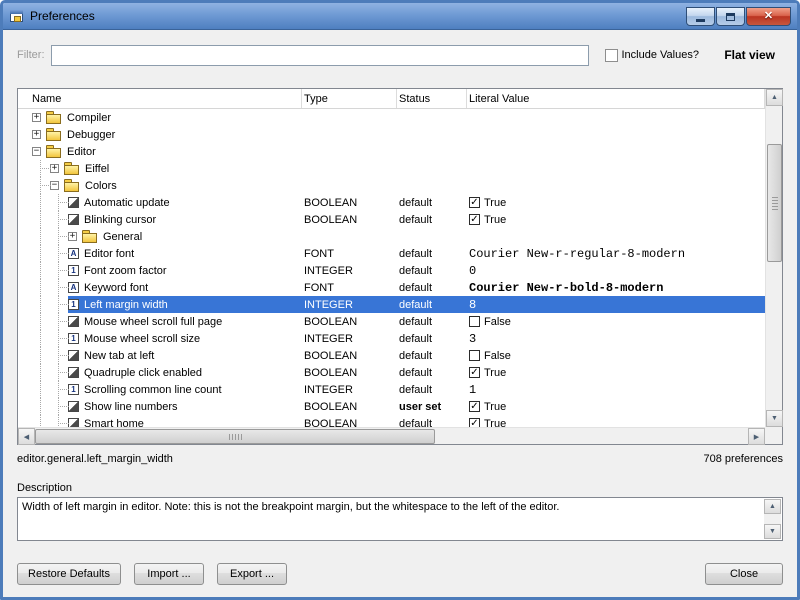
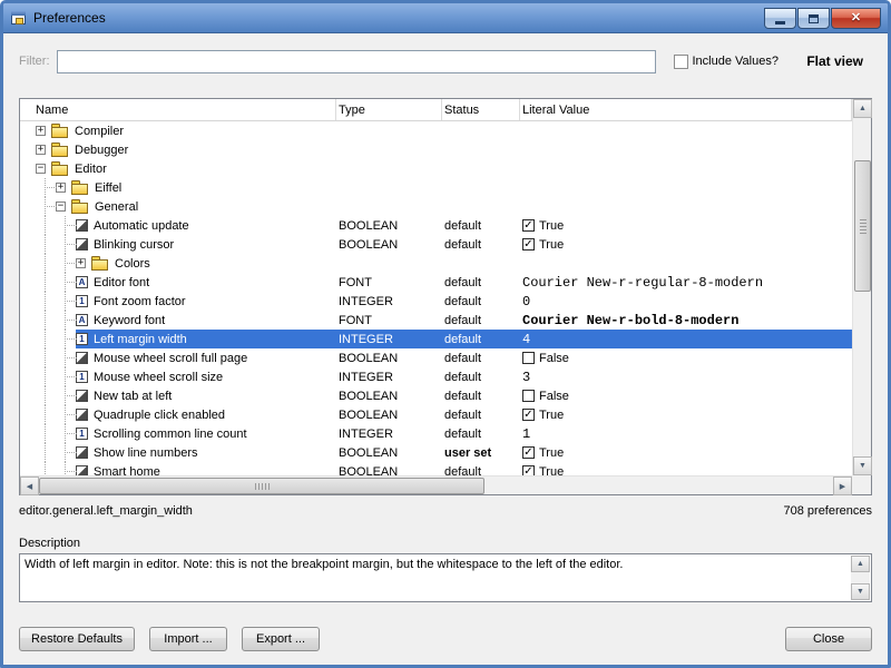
  Preferences
  ✕
  Filter:
  Include Values?
  Flat view
  Name
  Type
  Status
  Literal Value
  +
  Compiler
  +
  Debugger
  −
  Editor
  +
  Eiffel
  −
- Colors
+ General
  Automatic update
  BOOLEAN
  default
  ✓
  True
  Blinking cursor
  BOOLEAN
  default
  ✓
  True
  +
- General
+ Colors
  A
  Editor font
  FONT
  default
  Courier New-r-regular-8-modern
  1
  Font zoom factor
  INTEGER
  default
  0
  A
  Keyword font
  FONT
  default
  Courier New-r-bold-8-modern
  1
  Left margin width
  INTEGER
  default
- 8
+ 4
  Mouse wheel scroll full page
  BOOLEAN
  default
  False
  1
  Mouse wheel scroll size
  INTEGER
  default
  3
  New tab at left
  BOOLEAN
  default
  False
  Quadruple click enabled
  BOOLEAN
  default
  ✓
  True
  1
  Scrolling common line count
  INTEGER
  default
  1
  Show line numbers
  BOOLEAN
  user set
  ✓
  True
  Smart home
  BOOLEAN
  default
  ✓
  True
  editor.general.left_margin_width
  708 preferences
  Description
  Width of left margin in editor. Note: this is not the breakpoint margin, but the whitespace to the left of the editor.
  Restore Defaults
  Import ...
  Export ...
  Close
